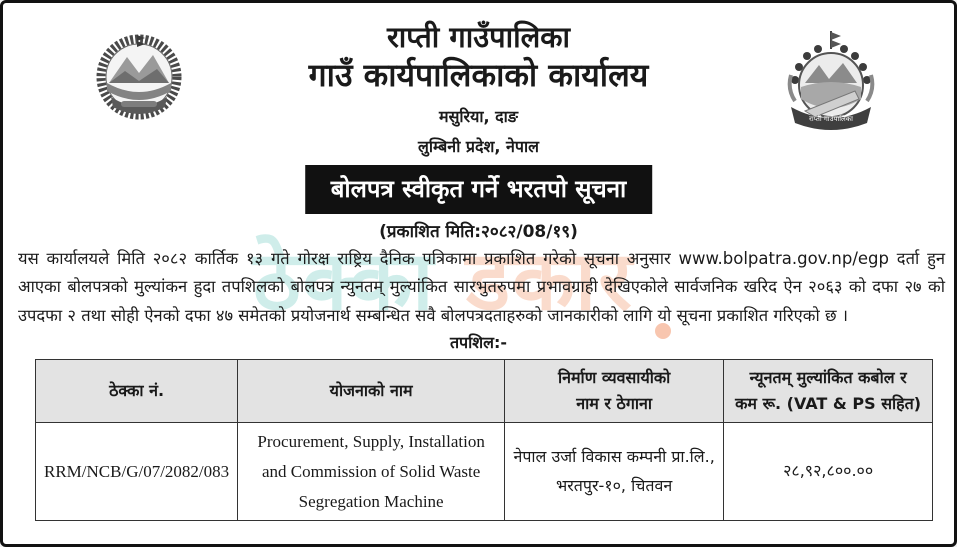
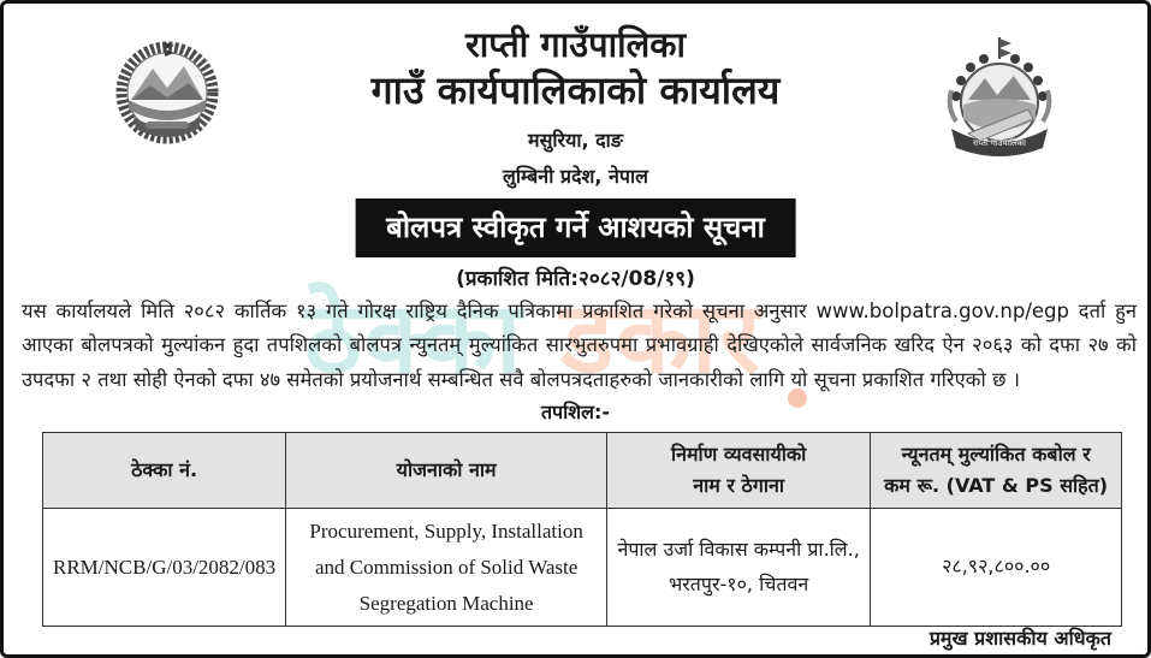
  ठेक्का डकार
  राप्ती गाउँपालिका
  राप्ती गाउँपालिका
  गाउँ कार्यपालिकाको कार्यालय
  मसुरिया, दाङ
  लुम्बिनी प्रदेश, नेपाल
- बोलपत्र स्वीकृत गर्ने भरतपो सूचना
+ बोलपत्र स्वीकृत गर्ने आशयको सूचना
  (प्रकाशित मिति:२०८२/08/१९)
  यस कार्यालयले मिति २०८२ कार्तिक १३ गते गोरक्ष राष्ट्रिय दैनिक पत्रिकामा प्रकाशित गरेको सूचना अनुसार www.bolpatra.gov.np/egp दर्ता हुन आएका बोलपत्रको मुल्यांकन हुदा तपशिलको बोलपत्र न्युनतम् मुल्यांकित सारभुतरुपमा प्रभावग्राही देखिएकोले सार्वजनिक खरिद ऐन २०६३ को दफा २७ को उपदफा २ तथा सोही ऐनको दफा ४७ समेतको प्रयोजनार्थ सम्बन्धित सवै बोलपत्रदताहरुको जानकारीको लागि यो सूचना प्रकाशित गरिएको छ ।
  तपशिल:-
  ठेक्का नं.	योजनाको नाम	निर्माण व्यवसायीको नाम र ठेगाना	न्यूनतम् मुल्यांकित कबोल र कम रू. (VAT & PS सहित)
- RRM/NCB/G/07/2082/083	Procurement, Supply, Installation and Commission of Solid Waste Segregation Machine	नेपाल उर्जा विकास कम्पनी प्रा.लि., भरतपुर-१०, चितवन	२८,९२,८००.००
+ RRM/NCB/G/03/2082/083	Procurement, Supply, Installation and Commission of Solid Waste Segregation Machine	नेपाल उर्जा विकास कम्पनी प्रा.लि., भरतपुर-१०, चितवन	२८,९२,८००.००
+ प्रमुख प्रशासकीय अधिकृत
